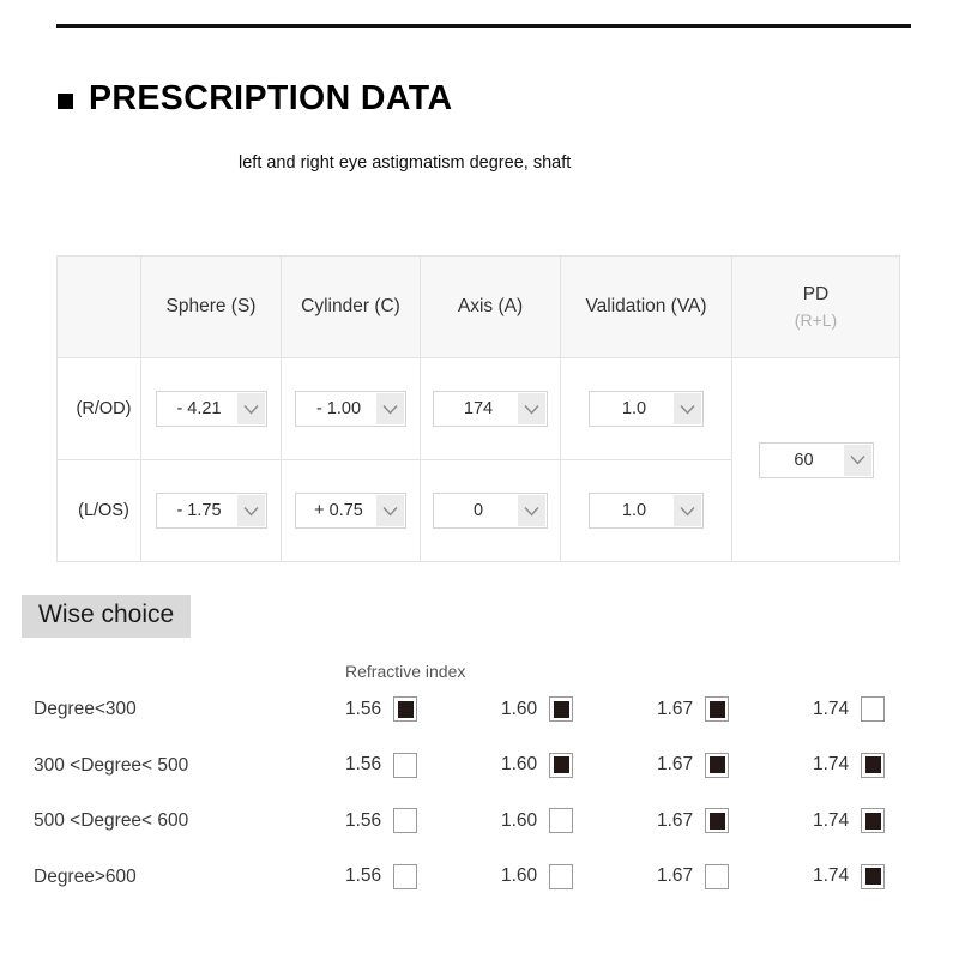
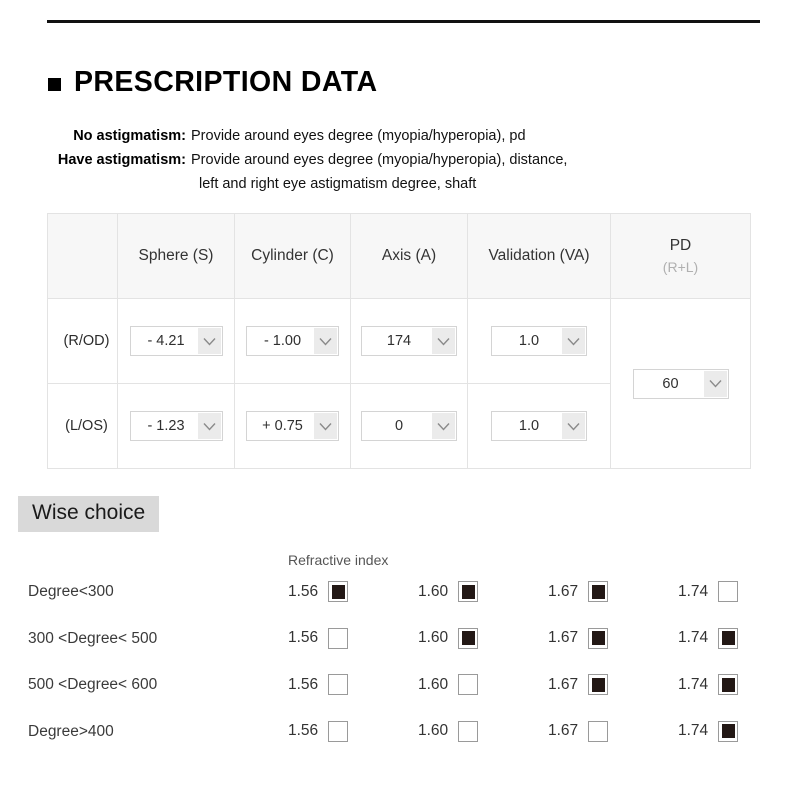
  PRESCRIPTION DATA
+ No astigmatism:
+ Provide around eyes degree (myopia/hyperopia), pd
+ Have astigmatism:
+ Provide around eyes degree (myopia/hyperopia), distance,
  left and right eye astigmatism degree, shaft
  	Sphere (S)	Cylinder (C)	Axis (A)	Validation (VA)	PD (R+L)
  (R/OD)	- 4.21	- 1.00	174	1.0	60
- (L/OS)	- 1.75	+ 0.75	0	1.0
+ (L/OS)	- 1.23	+ 0.75	0	1.0
  Wise choice
  Refractive index
  Degree<300
  1.56
  1.60
  1.67
  1.74
  300 <Degree< 500
  1.56
  1.60
  1.67
  1.74
  500 <Degree< 600
  1.56
  1.60
  1.67
  1.74
- Degree>600
+ Degree>400
  1.56
  1.60
  1.67
  1.74
